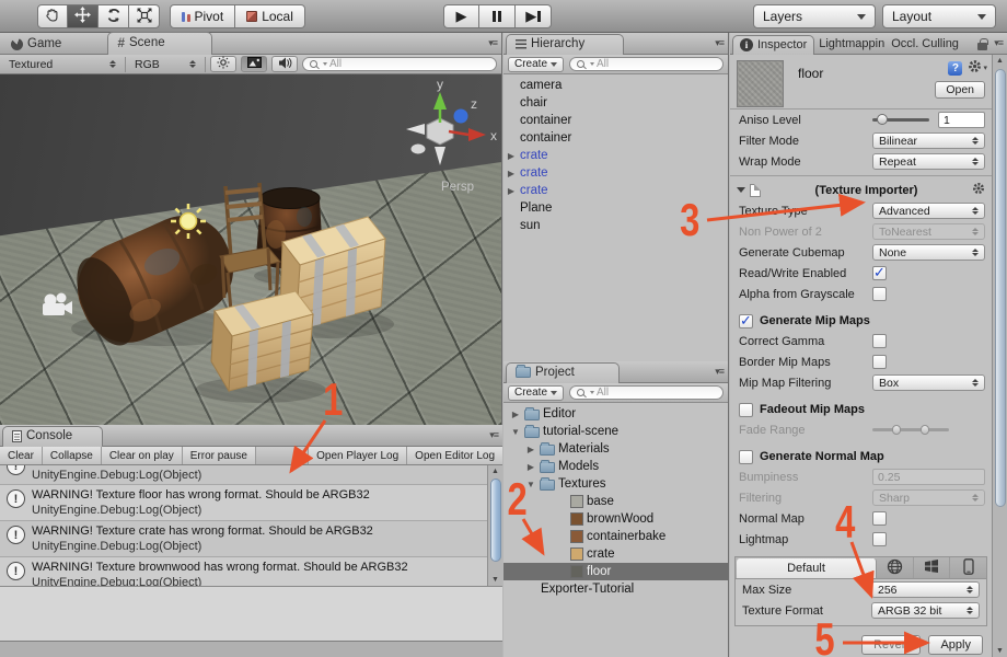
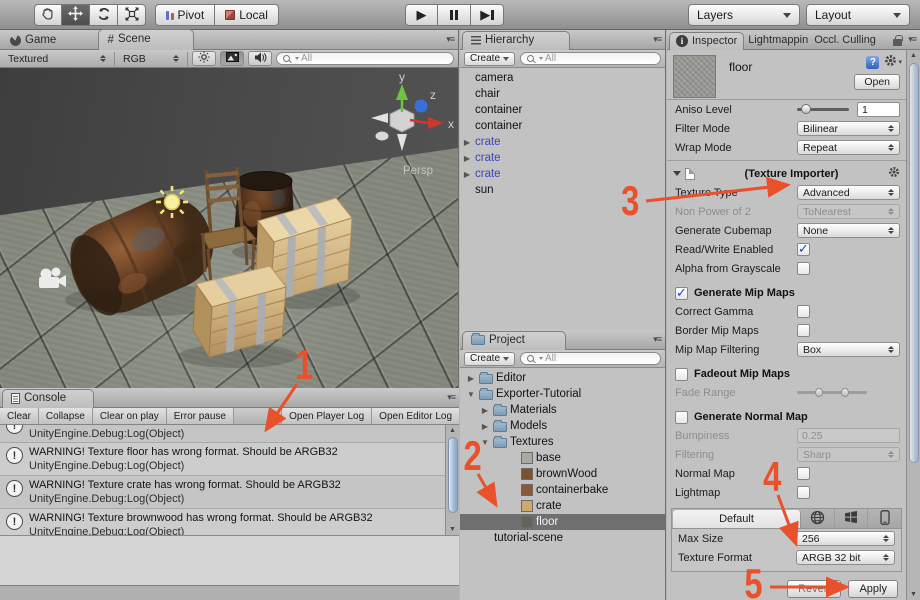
  Pivot
  Local
  ▶
  ▶
  Layers
  Layout
  Game
  #
  Scene
  ▾≡
  Textured
  RGB
  All
  y
  z
  x
  Persp
  Console
  ▾≡
  Clear
  Collapse
  Clear on play
  Error pause
  Open Player Log
  Open Editor Log
  !
  UnityEngine.Debug:Log(Object)
  !
  WARNING! Texture floor has wrong format. Should be ARGB32
  UnityEngine.Debug:Log(Object)
  !
  WARNING! Texture crate has wrong format. Should be ARGB32
  UnityEngine.Debug:Log(Object)
  !
  WARNING! Texture brownwood has wrong format. Should be ARGB32
  UnityEngine.Debug:Log(Object)
  Hierarchy
  ▾≡
  Create
  All
  camera
  chair
  container
  container
  ▶
  crate
  ▶
  crate
  ▶
  crate
- Plane
  sun
  Project
  ▾≡
  Create
  All
  ▶
  Editor
  ▼
- tutorial-scene
+ Exporter-Tutorial
  ▶
  Materials
  ▶
  Models
  ▼
  Textures
  base
  brownWood
  containerbake
  crate
  floor
- Exporter-Tutorial
+ tutorial-scene
  i
  Inspector
  Lightmappin
  Occl. Culling
  ▾≡
  floor
  ?
  Open
  Aniso Level
  1
  Filter Mode
  Bilinear
  Wrap Mode
  Repeat
  (Texture Importer)
  Advanced
  Non Power of 2
  ToNearest
  Generate Cubemap
  None
  Read/Write Enabled
  Alpha from Grayscale
  Generate Mip Maps
  Correct Gamma
  Border Mip Maps
  Mip Map Filtering
  Box
  Fadeout Mip Maps
  Fade Range
  Generate Normal Map
  Bumpiness
  0.25
  Filtering
  Sharp
  Normal Map
  Lightmap
  Default
  Max Size
  256
  Texture Format
  ARGB 32 bit
  Revert
  Apply
  1
  2
  3
  4
  5
